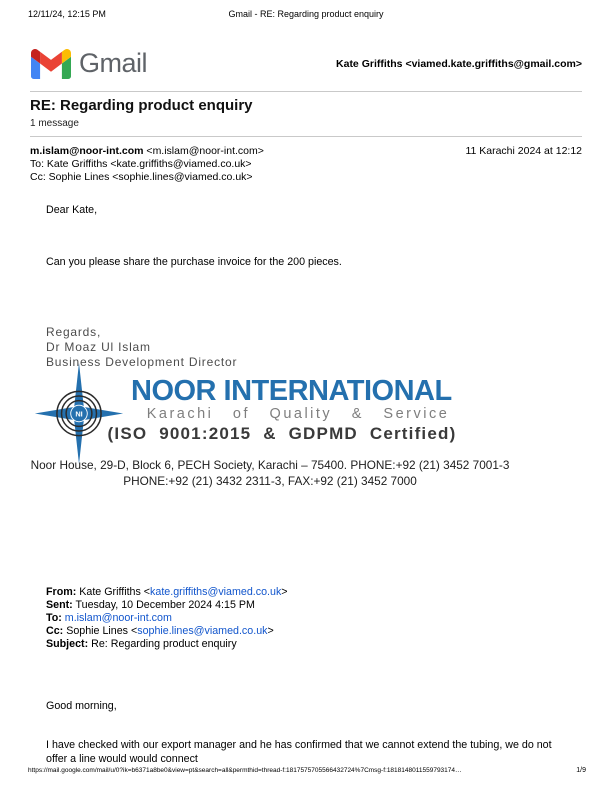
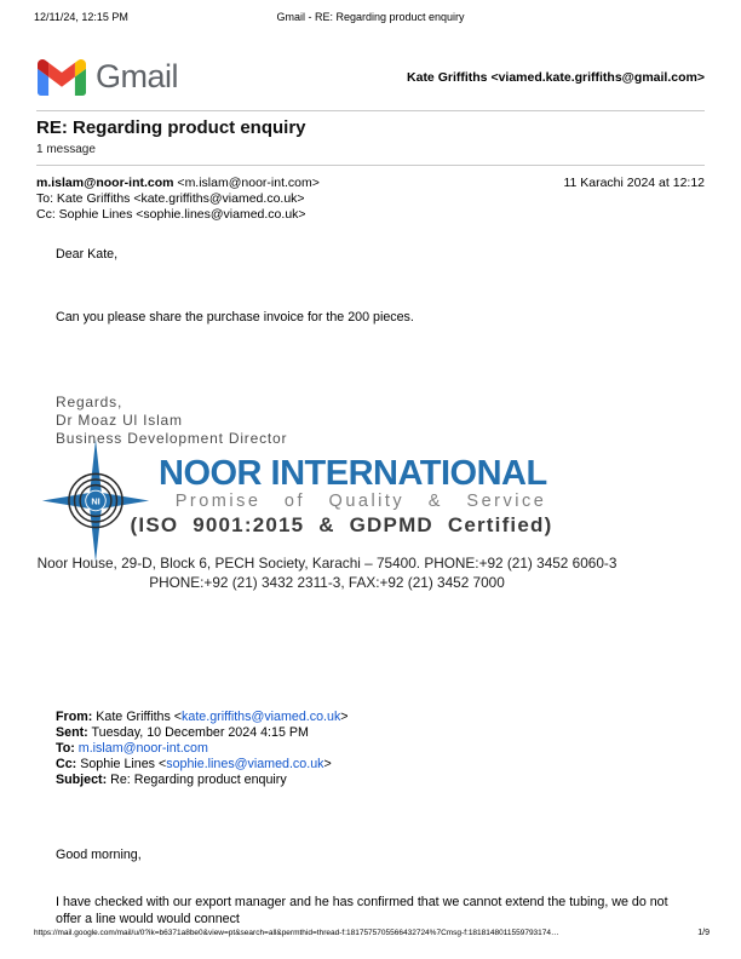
  12/11/24, 12:15 PM
  Gmail - RE: Regarding product enquiry
  Gmail
  Kate Griffiths <viamed.kate.griffiths@gmail.com>
  RE: Regarding product enquiry
  1 message
  m.islam@noor-int.com <m.islam@noor-int.com>
  11 Karachi 2024 at 12:12
  To: Kate Griffiths <kate.griffiths@viamed.co.uk>
  Cc: Sophie Lines <sophie.lines@viamed.co.uk>
  Dear Kate,
  Can you please share the purchase invoice for the 200 pieces.
  Regards,
  Dr Moaz Ul Islam
  Business Development Director
  NI
  NOOR INTERNATIONAL
- Karachi of Quality & Service
+ Promise of Quality & Service
  (ISO 9001:2015 & GDPMD Certified)
- Noor House, 29-D, Block 6, PECH Society, Karachi – 75400. PHONE:+92 (21) 3452 7001-3
+ Noor House, 29-D, Block 6, PECH Society, Karachi – 75400. PHONE:+92 (21) 3452 6060-3
  PHONE:+92 (21) 3432 2311-3, FAX:+92 (21) 3452 7000
  From: Kate Griffiths <kate.griffiths@viamed.co.uk>
  Sent: Tuesday, 10 December 2024 4:15 PM
  To: m.islam@noor-int.com
  Cc: Sophie Lines <sophie.lines@viamed.co.uk>
  Subject: Re: Regarding product enquiry
  Good morning,
  I have checked with our export manager and he has confirmed that we cannot extend the tubing, we do not offer a line would would connect
